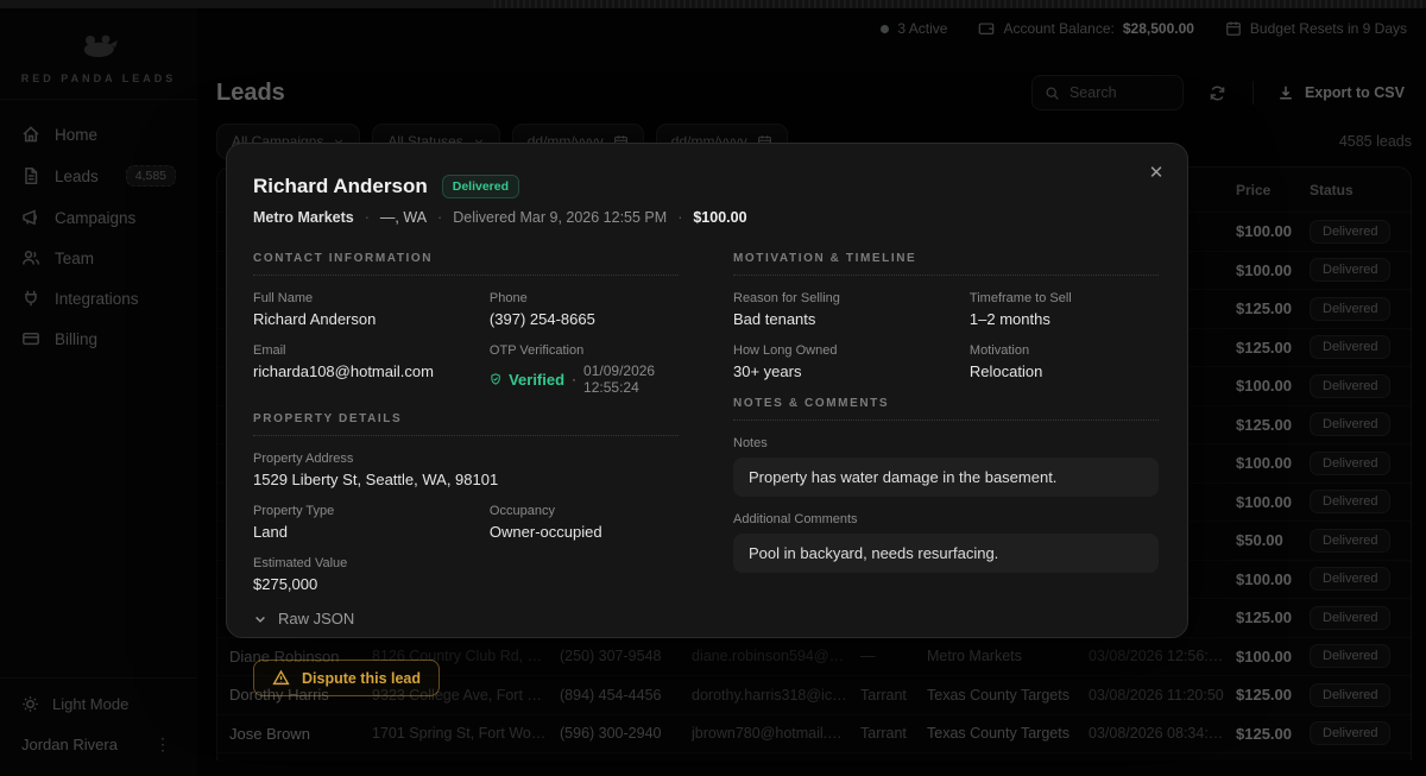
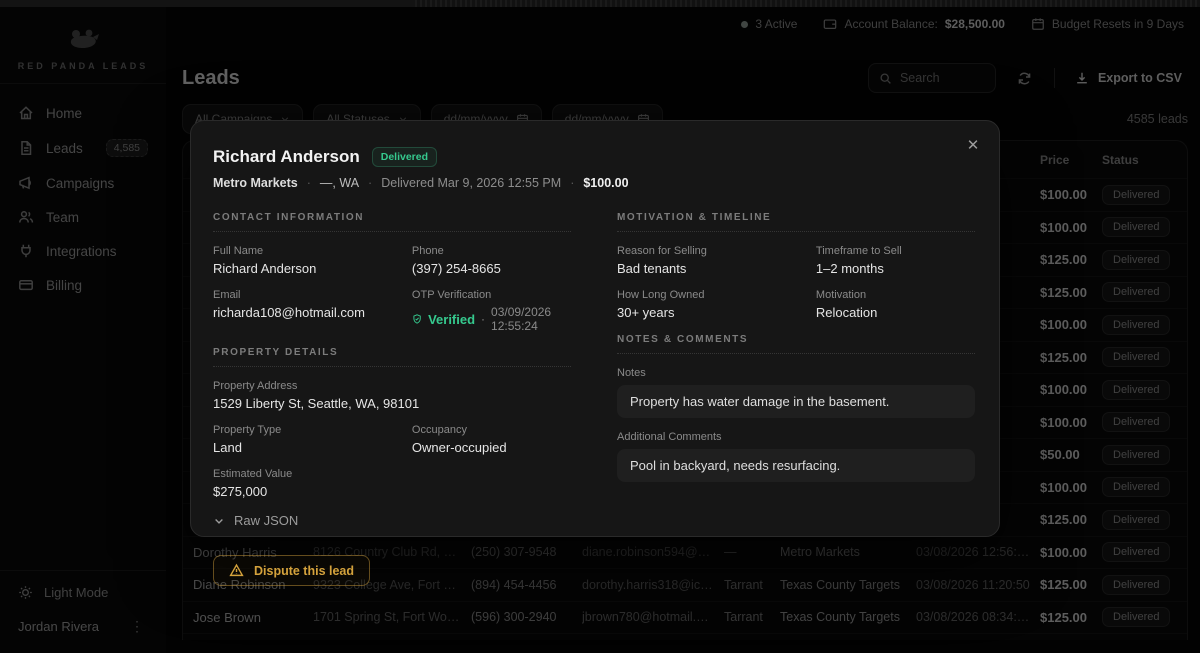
  3 Active
  Account Balance:
  $28,500.00
  Budget Resets in 9 Days
  RED PANDA LEADS
  Home
  Leads
  4,585
  Campaigns
  Team
  Integrations
  Billing
  Light Mode
  Jordan Rivera
  ⋮
  Leads
  Search
  Export to CSV
  All Campaigns
  All Statuses
  dd/mm/yyyy
  dd/mm/yyyy
  4585 leads
  Price
  Status
  $100.00
  Delivered
  $100.00
  Delivered
  $125.00
  Delivered
  $125.00
  Delivered
  $100.00
  Delivered
  $125.00
  Delivered
  $100.00
  Delivered
  $100.00
  Delivered
  $50.00
  Delivered
  $100.00
  Delivered
  $125.00
  Delivered
- Diane Robinson
+ Dorothy Harris
  8126 Country Club Rd, Portl
  (250) 307-9548
  diane.robinson594@hotm
  —
  Metro Markets
  03/08/2026 12:56:45
  $100.00
  Delivered
- Dorothy Harris
+ Diane Robinson
  9323 College Ave, Fort Wort
  (894) 454-4456
  dorothy.harris318@icloud
  Tarrant
  Texas County Targets
  03/08/2026 11:20:50
  $125.00
  Delivered
  Jose Brown
  1701 Spring St, Fort Worth,
  (596) 300-2940
  jbrown780@hotmail.com
  Tarrant
  Texas County Targets
  03/08/2026 08:34:19
  $125.00
  Delivered
  ✕
  Richard Anderson
  Delivered
  Metro Markets
  ·
  —, WA
  ·
  Delivered Mar 9, 2026 12:55 PM
  ·
  $100.00
  CONTACT INFORMATION
  Full Name
  Richard Anderson
  Phone
  (397) 254-8665
  Email
  richarda108@hotmail.com
  OTP Verification
  Verified
  ·
- 01/09/2026 12:55:24
+ 03/09/2026 12:55:24
  PROPERTY DETAILS
  Property Address
  1529 Liberty St, Seattle, WA, 98101
  Property Type
  Land
  Occupancy
  Owner-occupied
  Estimated Value
  $275,000
  Raw JSON
  Dispute this lead
  MOTIVATION & TIMELINE
  Reason for Selling
  Bad tenants
  Timeframe to Sell
  1–2 months
  How Long Owned
  30+ years
  Motivation
  Relocation
  NOTES & COMMENTS
  Notes
  Property has water damage in the basement.
  Additional Comments
  Pool in backyard, needs resurfacing.
